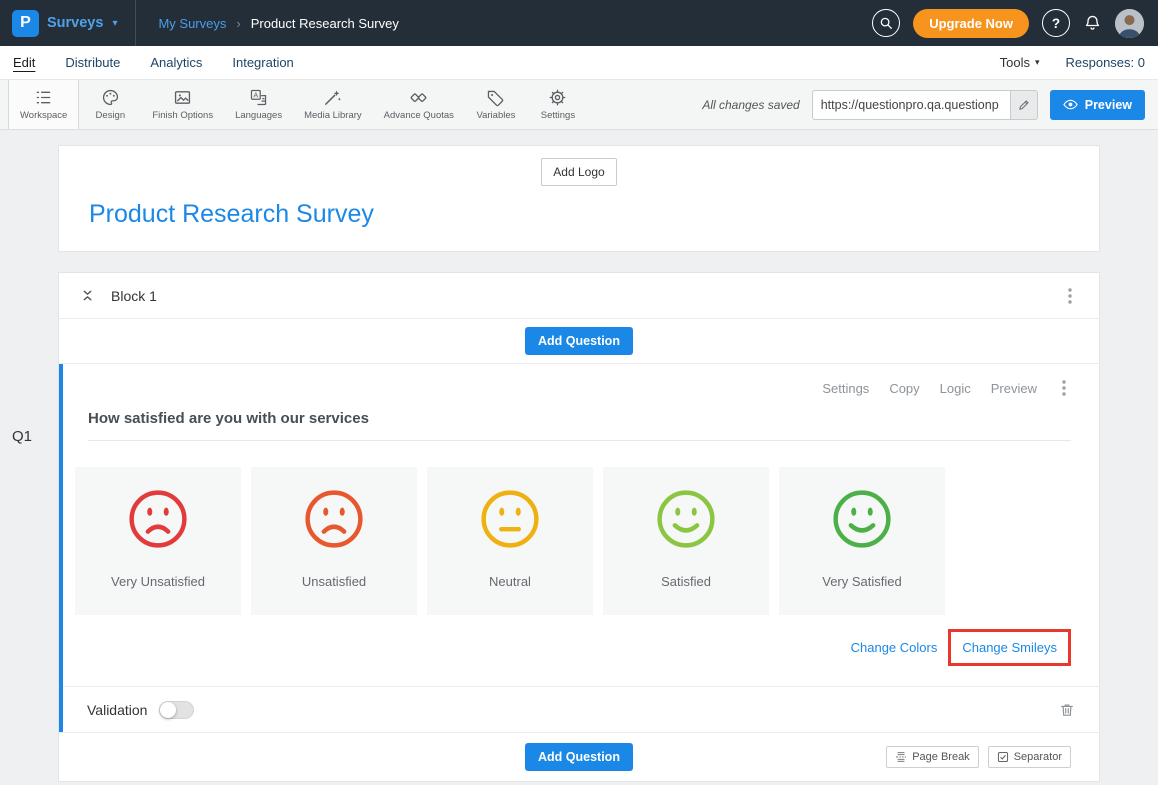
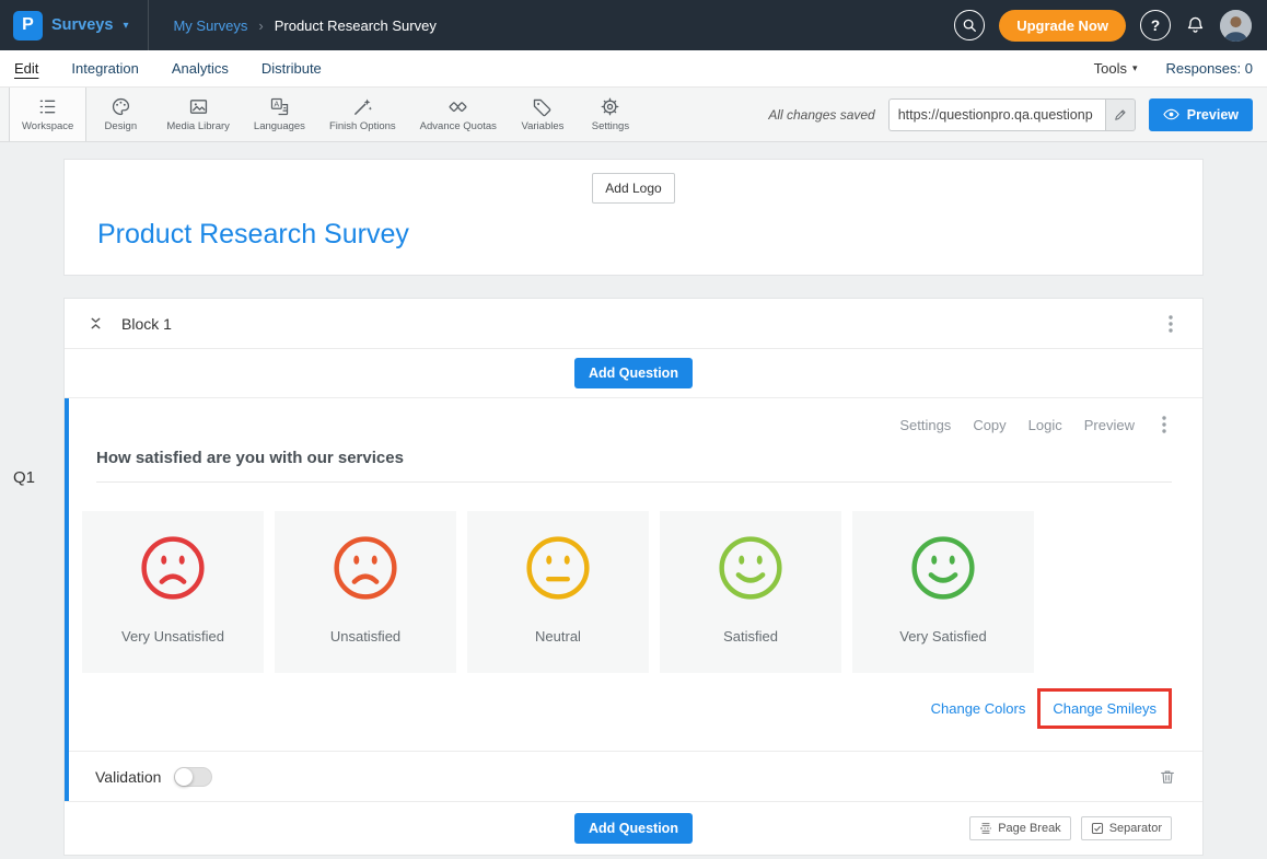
  P
  Surveys
  ▾
  My Surveys
  ›
  Product Research Survey
  Upgrade Now
  ?
  Edit
- Distribute
+ Integration
  Analytics
- Integration
+ Distribute
  Tools
  ▾
  Responses: 0
  Workspace
  Design
- Finish Options
+ Media Library
  A
  Languages
- Media Library
+ Finish Options
  Advance Quotas
  Variables
  Settings
  All changes saved
  https://questionpro.qa.questionp
  Preview
  Add Logo
  Product Research Survey
  Block 1
  Add Question
  Q1
  Settings
  Copy
  Logic
  Preview
  How satisfied are you with our services
  Very Unsatisfied
  Unsatisfied
  Neutral
  Satisfied
  Very Satisfied
  Change Colors
  Change Smileys
  Validation
  Add Question
  Page Break
  Separator
